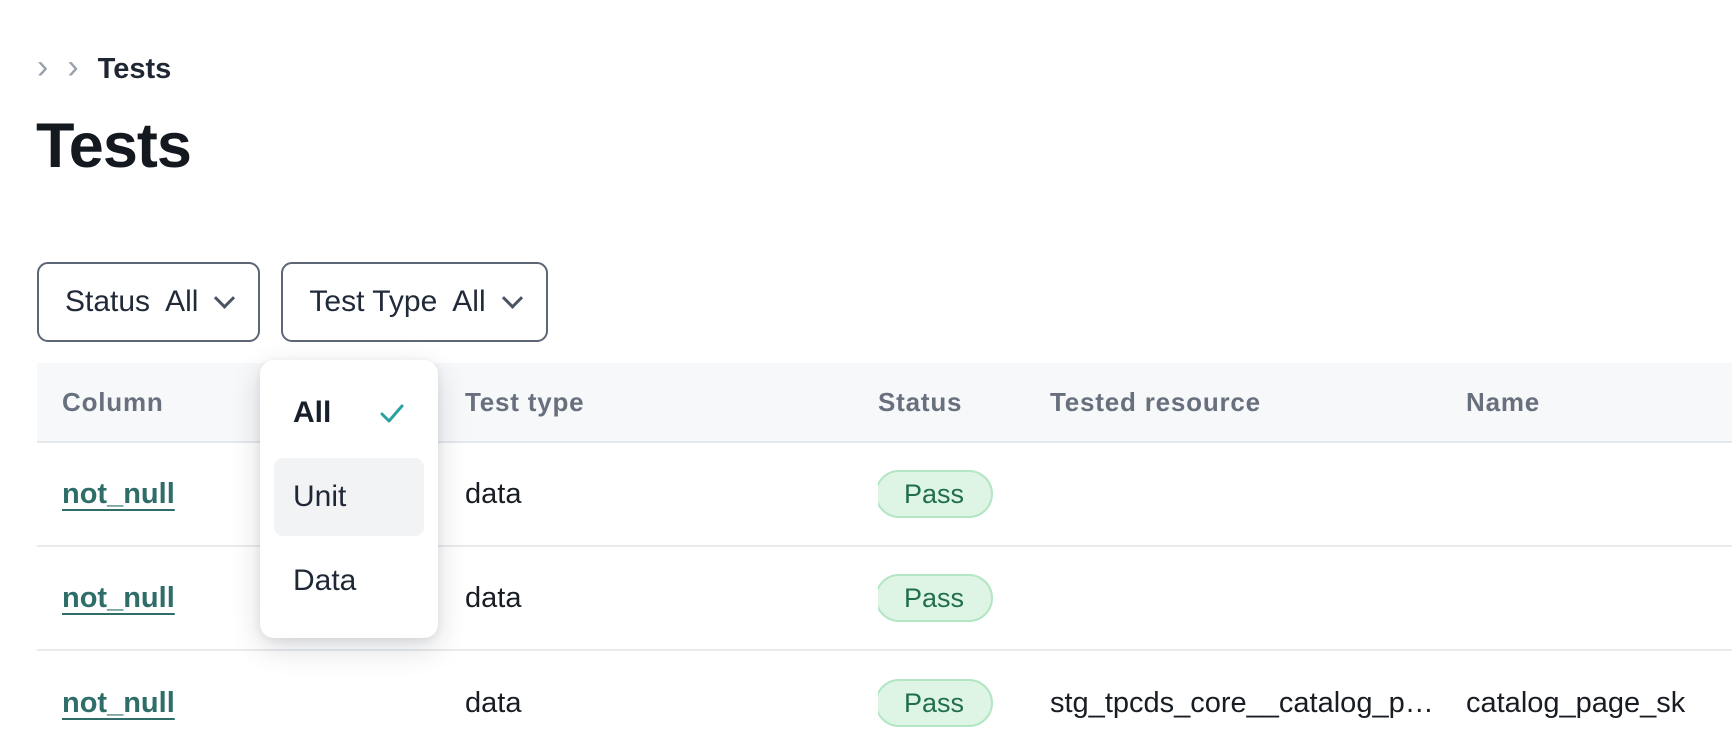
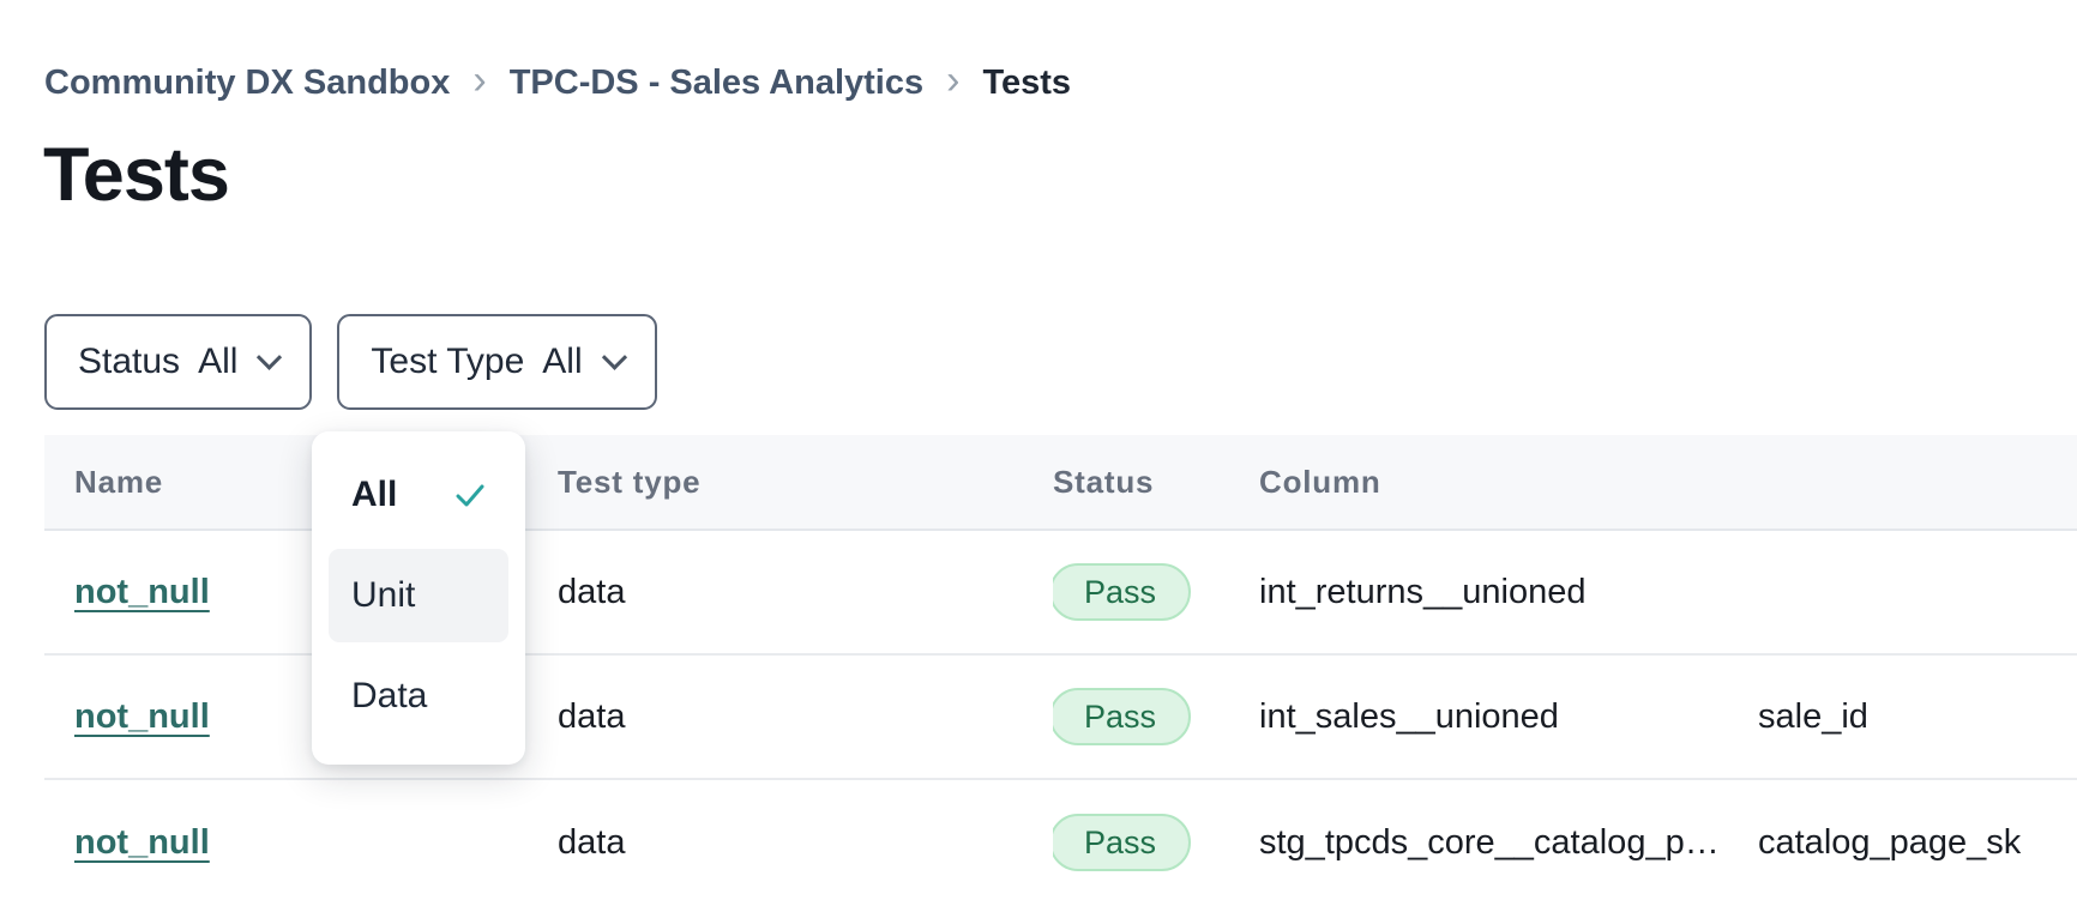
+ Community DX Sandbox
  ›
+ TPC-DS - Sales Analytics
  ›
  Tests
  Tests
  Status
  All
  Test Type
  All
- Column
+ Name
  Test type
  Status
- Tested resource
- Name
+ Column
  not_null
  data
  Pass
+ int_returns__unioned
  not_null
  data
  Pass
+ int_sales__unioned
+ sale_id
  not_null
  data
  Pass
  stg_tpcds_core__catalog_p…
  catalog_page_sk
  All
  Unit
  Data
